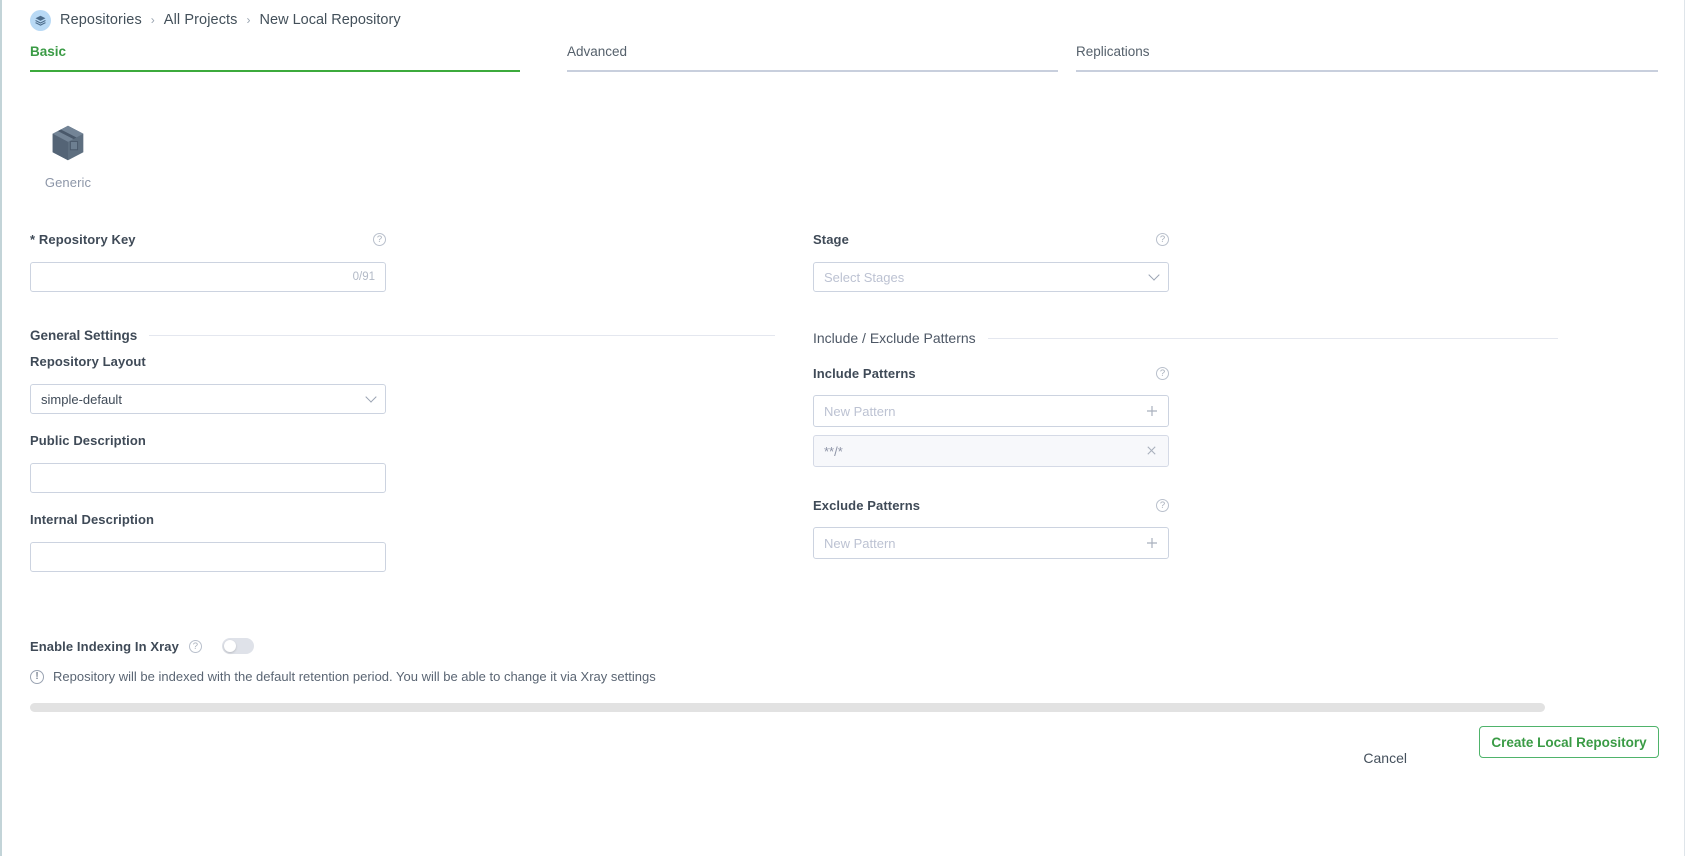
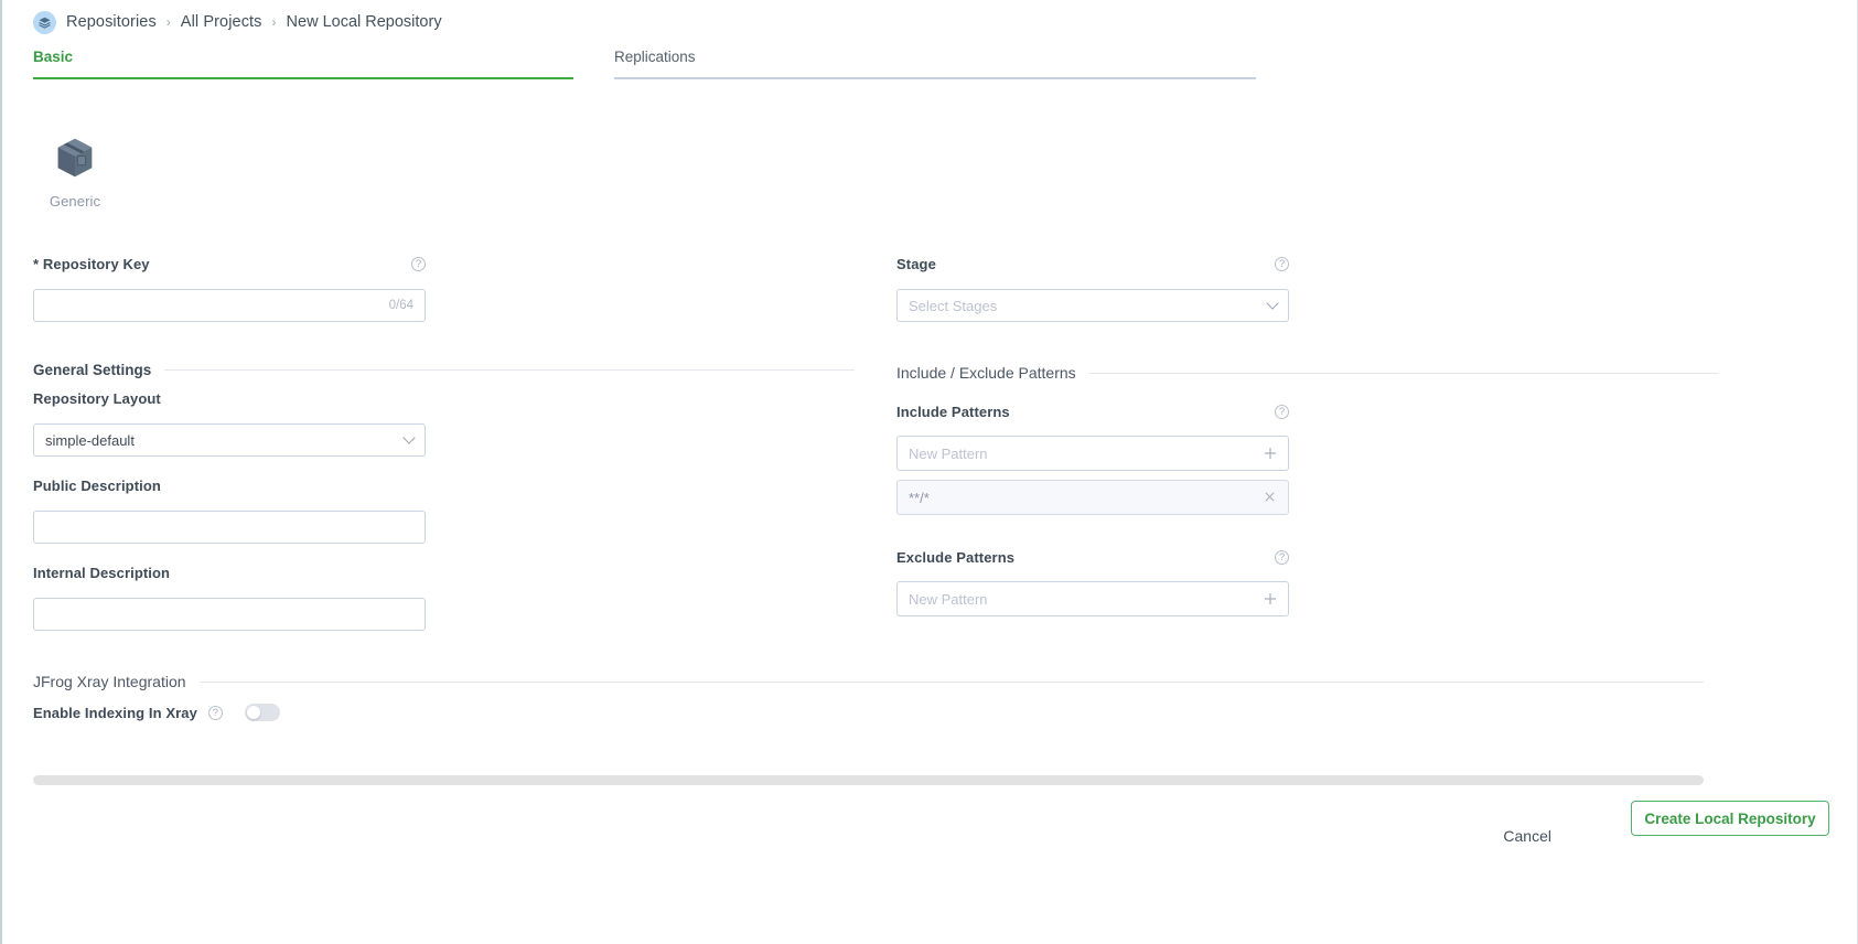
  Repositories
  ›
  All Projects
  ›
  New Local Repository
  Basic
- Advanced
  Replications
  Generic
  * Repository Key
  ?
- 0/91
+ 0/64
  General Settings
  Repository Layout
  simple-default
  Public Description
  Internal Description
  Stage
  ?
  Select Stages
  Include / Exclude Patterns
  Include Patterns
  ?
  New Pattern
  **/*
  Exclude Patterns
  ?
  New Pattern
+ JFrog Xray Integration
  Enable Indexing In Xray
  ?
- !
- Repository will be indexed with the default retention period. You will be able to change it via Xray settings
  Cancel
  Create Local Repository
